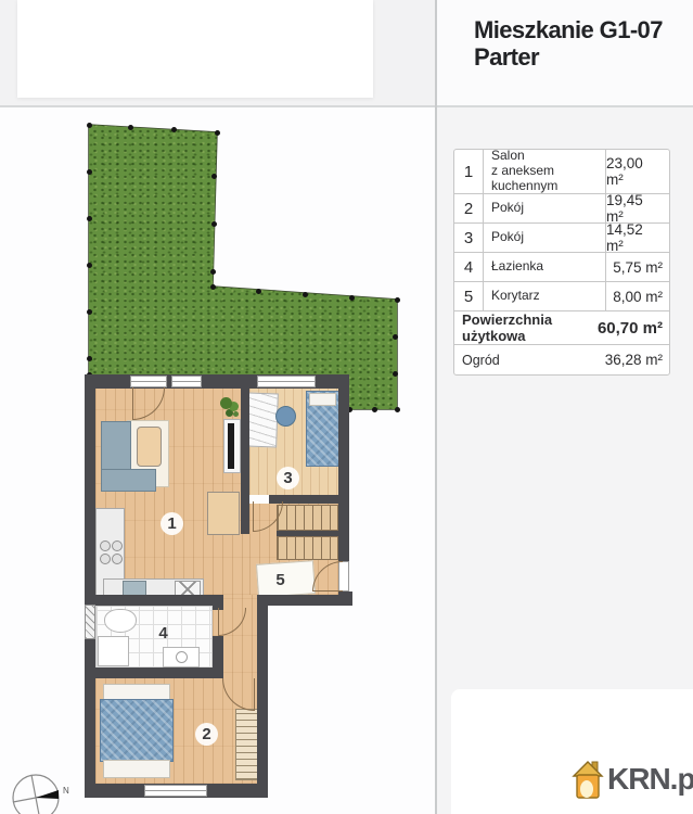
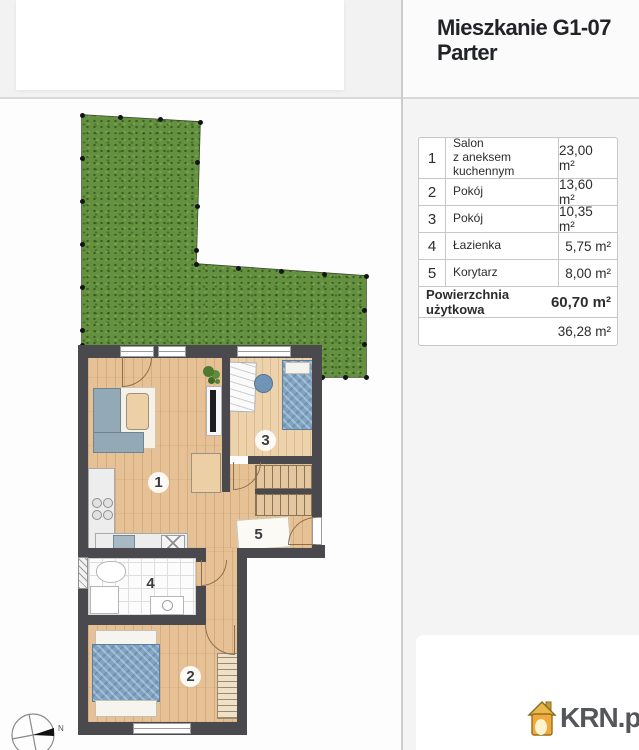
  Mieszkanie G1-07
  Parter
  1
  Salon
  z aneksem kuchennym
  23,00 m²
  2
  Pokój
- 19,45 m²
+ 13,60 m²
  3
  Pokój
- 14,52 m²
+ 10,35 m²
  4
  Łazienka
  5,75 m²
  5
  Korytarz
  8,00 m²
  Powierzchnia użytkowa
  60,70 m²
- Ogród
  36,28 m²
  1
  2
  3
  4
  5
  N
  KRN.p
